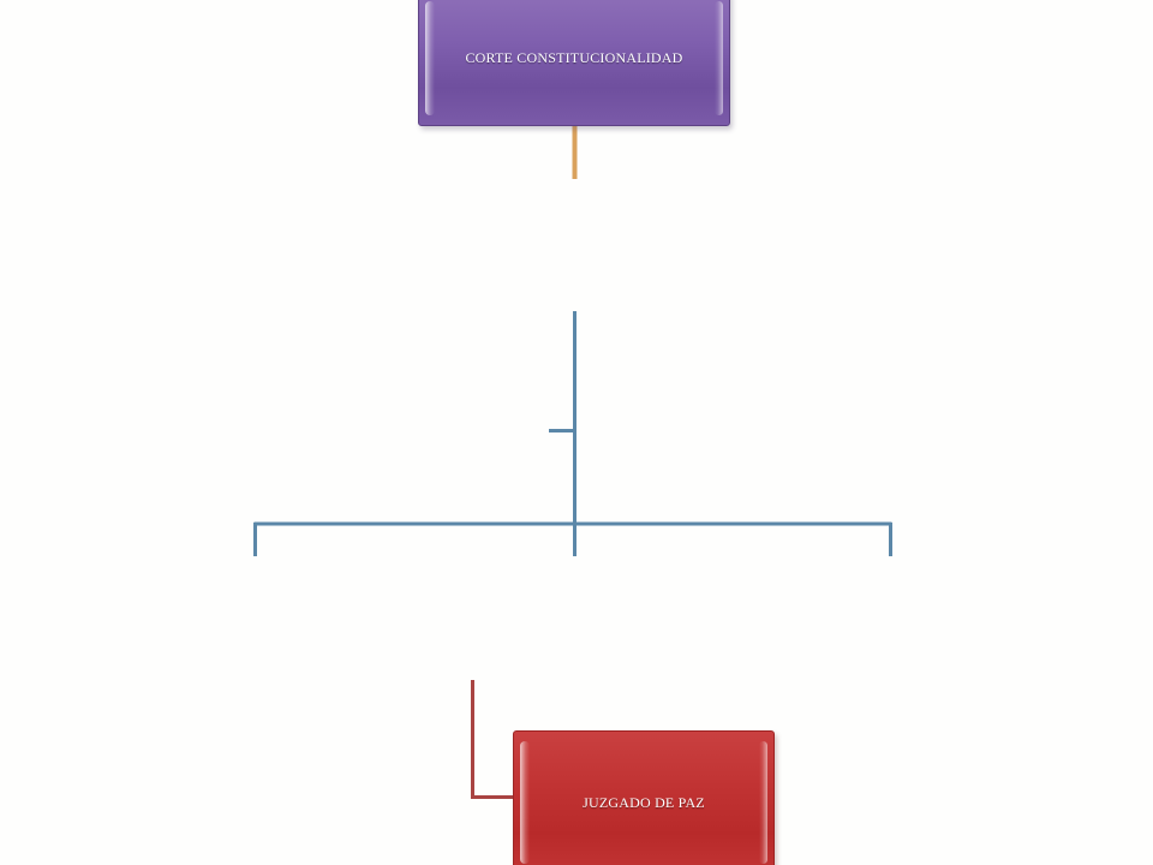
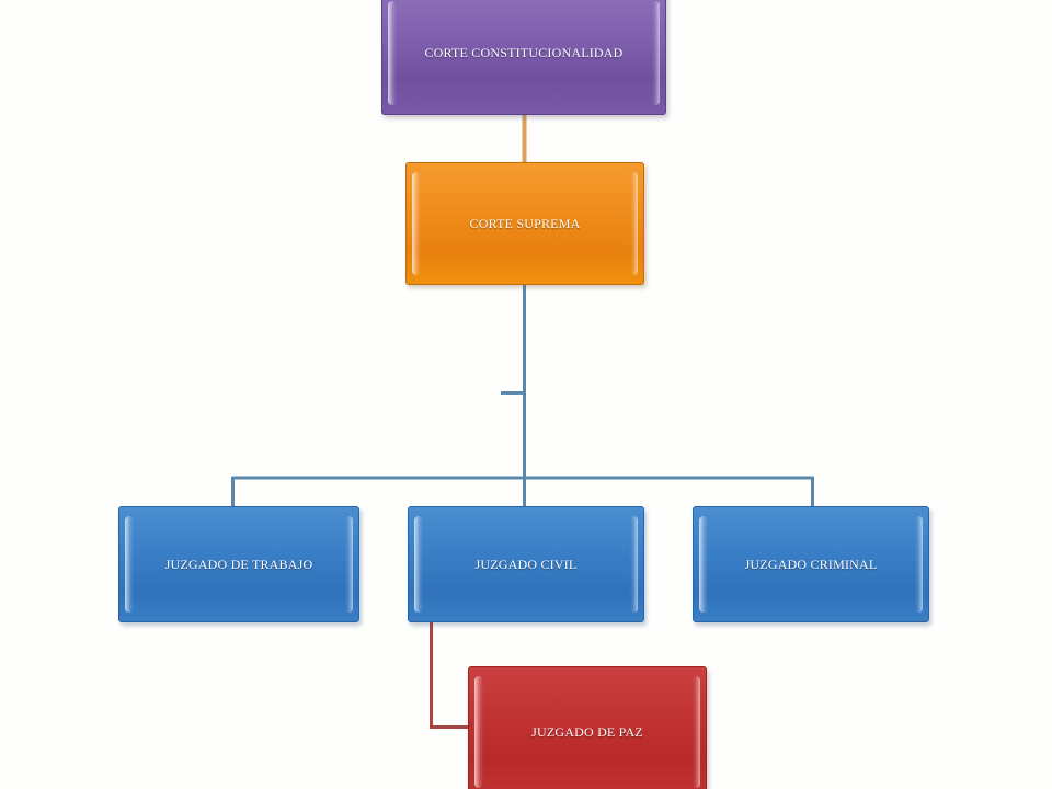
  CORTE CONSTITUCIONALIDAD
+ CORTE SUPREMA
+ JUZGADO DE TRABAJO
+ JUZGADO CIVIL
+ JUZGADO CRIMINAL
  JUZGADO DE PAZ
